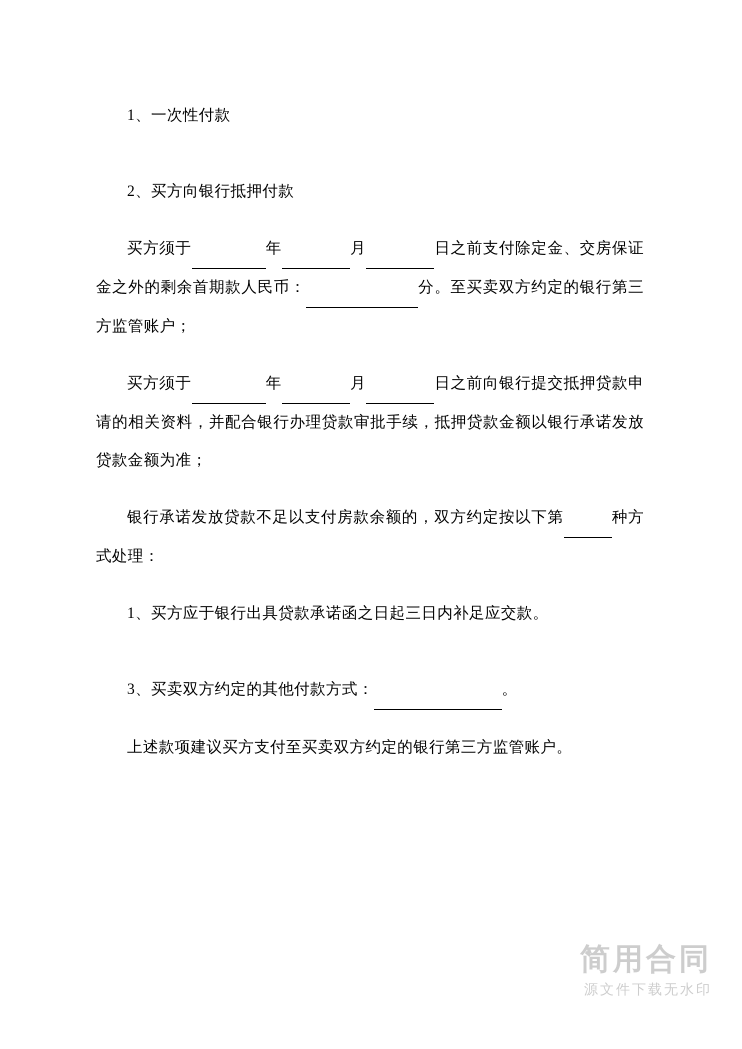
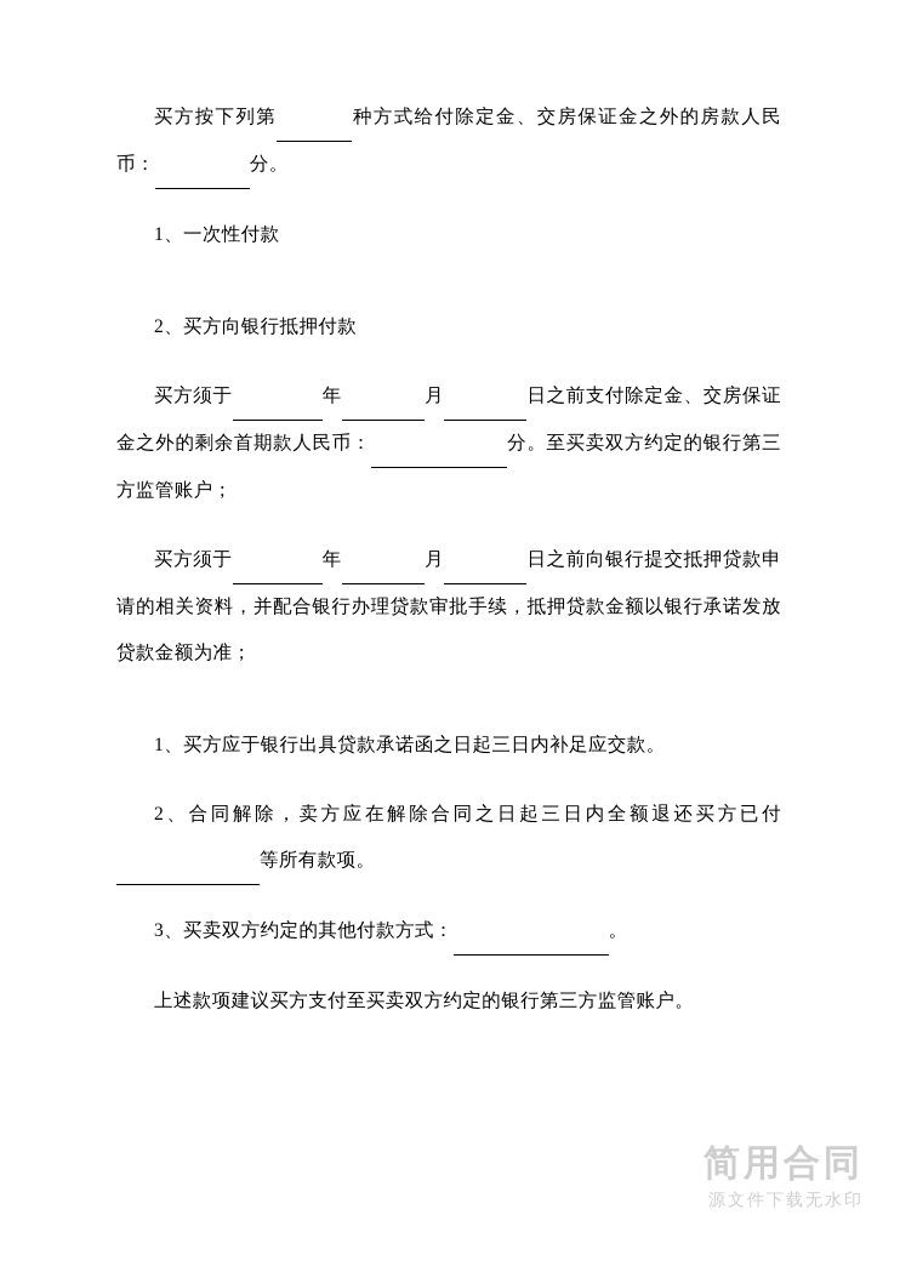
+ 买方按下列第 种方式给付除定金、交房保证金之外的房款人民币： 分。
  1、一次性付款
  2、买方向银行抵押付款
  买方须于 年 月 日之前支付除定金、交房保证金之外的剩余首期款人民币： 分。至买卖双方约定的银行第三方监管账户；
  买方须于 年 月 日之前向银行提交抵押贷款申请的相关资料，并配合银行办理贷款审批手续，抵押贷款金额以银行承诺发放贷款金额为准；
- 银行承诺发放贷款不足以支付房款余额的，双方约定按以下第 种方式处理：
  1、买方应于银行出具贷款承诺函之日起三日内补足应交款。
+ 2、合同解除，卖方应在解除合同之日起三日内全额退还买方已付 等所有款项。
  3、买卖双方约定的其他付款方式： 。
  上述款项建议买方支付至买卖双方约定的银行第三方监管账户。
  简用合同
  源文件下载无水印
